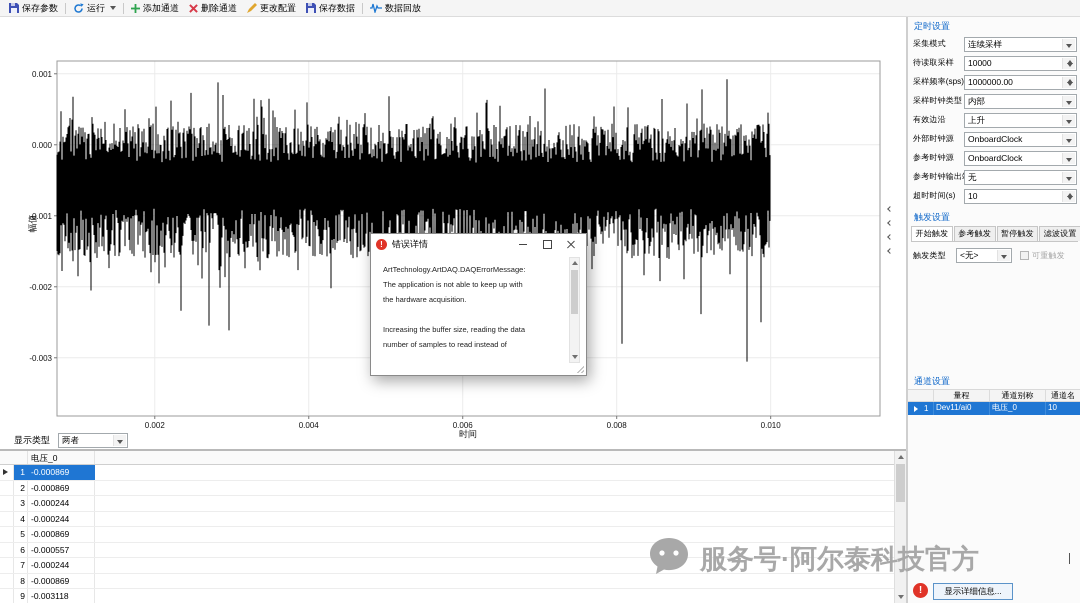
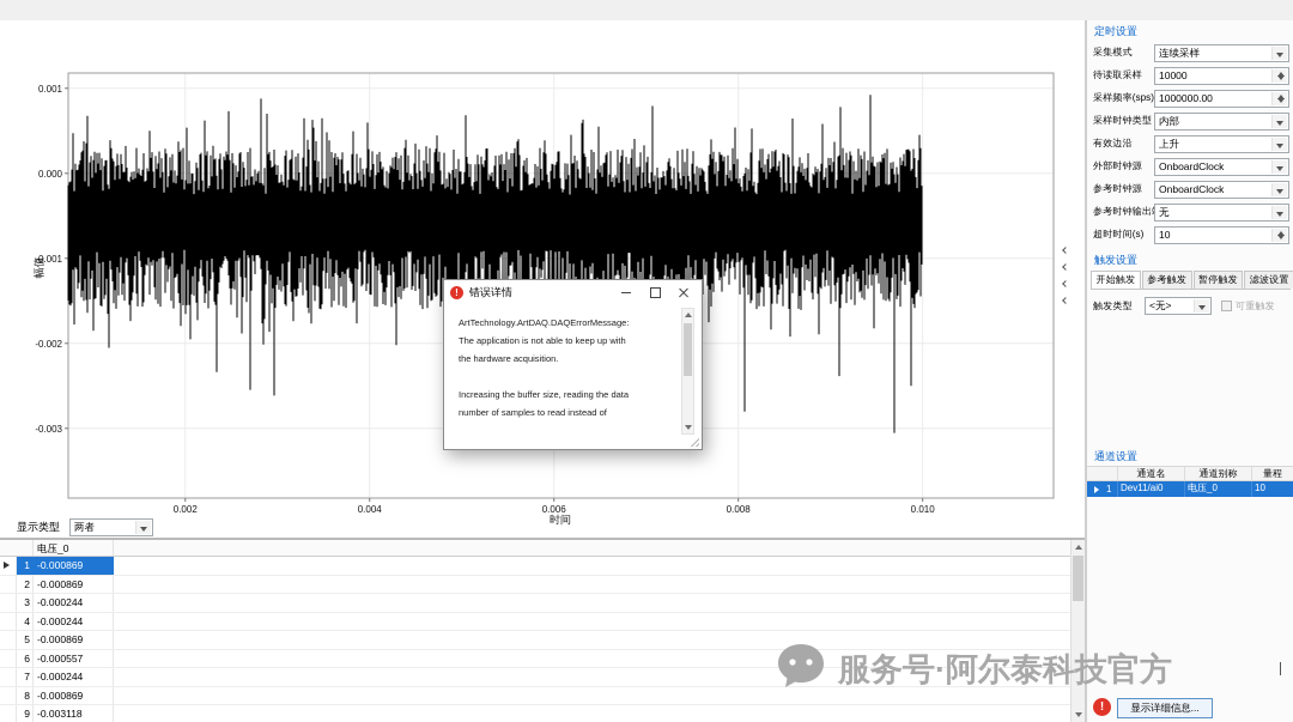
- 保存参数
- 运行
- 添加通道
- 删除通道
- 更改配置
- 保存数据
- 数据回放
  0.001
  0.000
  -0.001
  -0.002
  -0.003
  0.002
  0.004
  0.006
  0.008
  0.010
  时间
  显示类型
  两者
  电压_0
  1
  -0.000869
  2
  -0.000869
  3
  -0.000244
  4
  -0.000244
  5
  -0.000869
  6
  -0.000557
  7
  -0.000244
  8
  -0.000869
  9
  -0.003118
  定时设置
  采集模式
  连续采样
  待读取采样
  10000
  采样频率(sps)
  1000000.00
  采样时钟类型
  内部
  有效边沿
  上升
  外部时钟源
  OnboardClock
  参考时钟源
  OnboardClock
  参考时钟输出
  无
  超时时间(s)
  10
  触发设置
  开始触发
  参考触发
  暂停触发
  滤波设置
  触发类型
  <无>
  可重触发
  通道设置
- 量程
+ 通道名
  通道别称
- 通道名
+ 量程
  1
  Dev11/ai0
  电压_0
  10
  显示详细信息...
  错误详情
  ArtTechnology.ArtDAQ.DAQErrorMessage:
  The application is not able to keep up with
  the hardware acquisition.
  Increasing the buffer size, reading the data
  number of samples to read instead of
  服务号·阿尔泰科技官方
